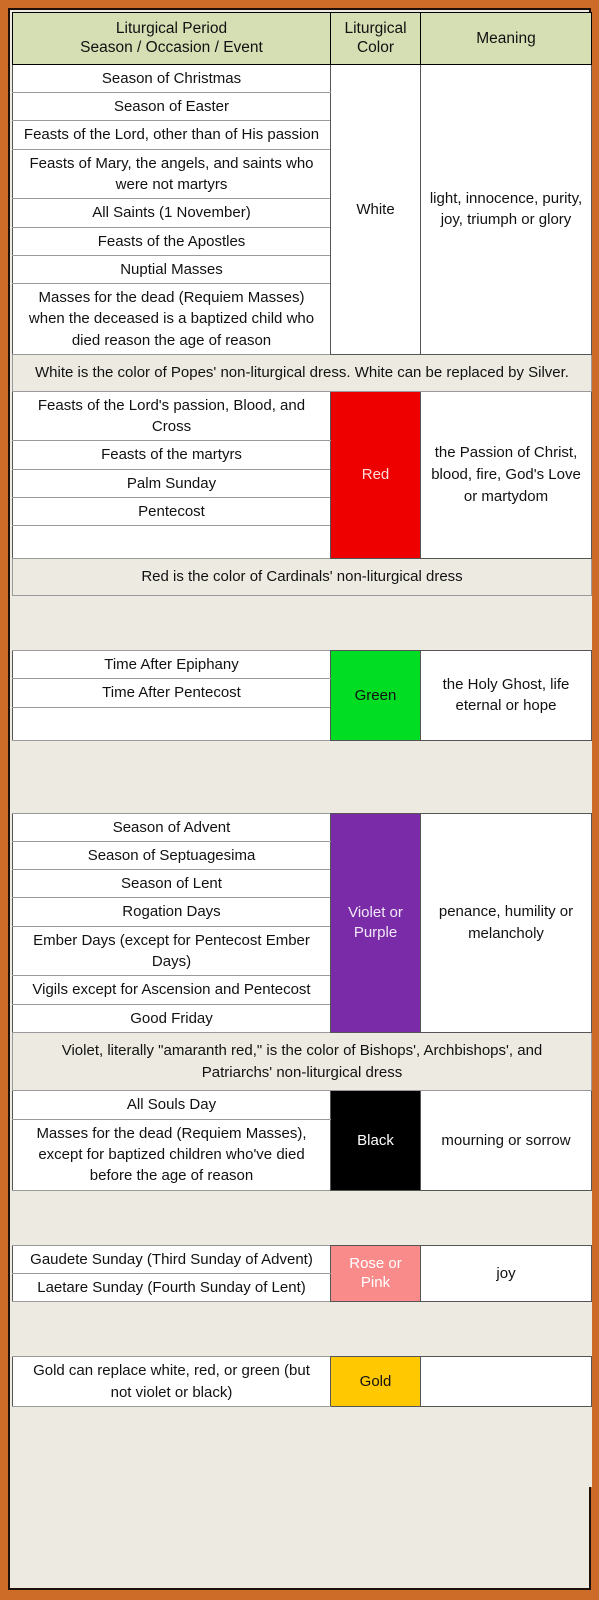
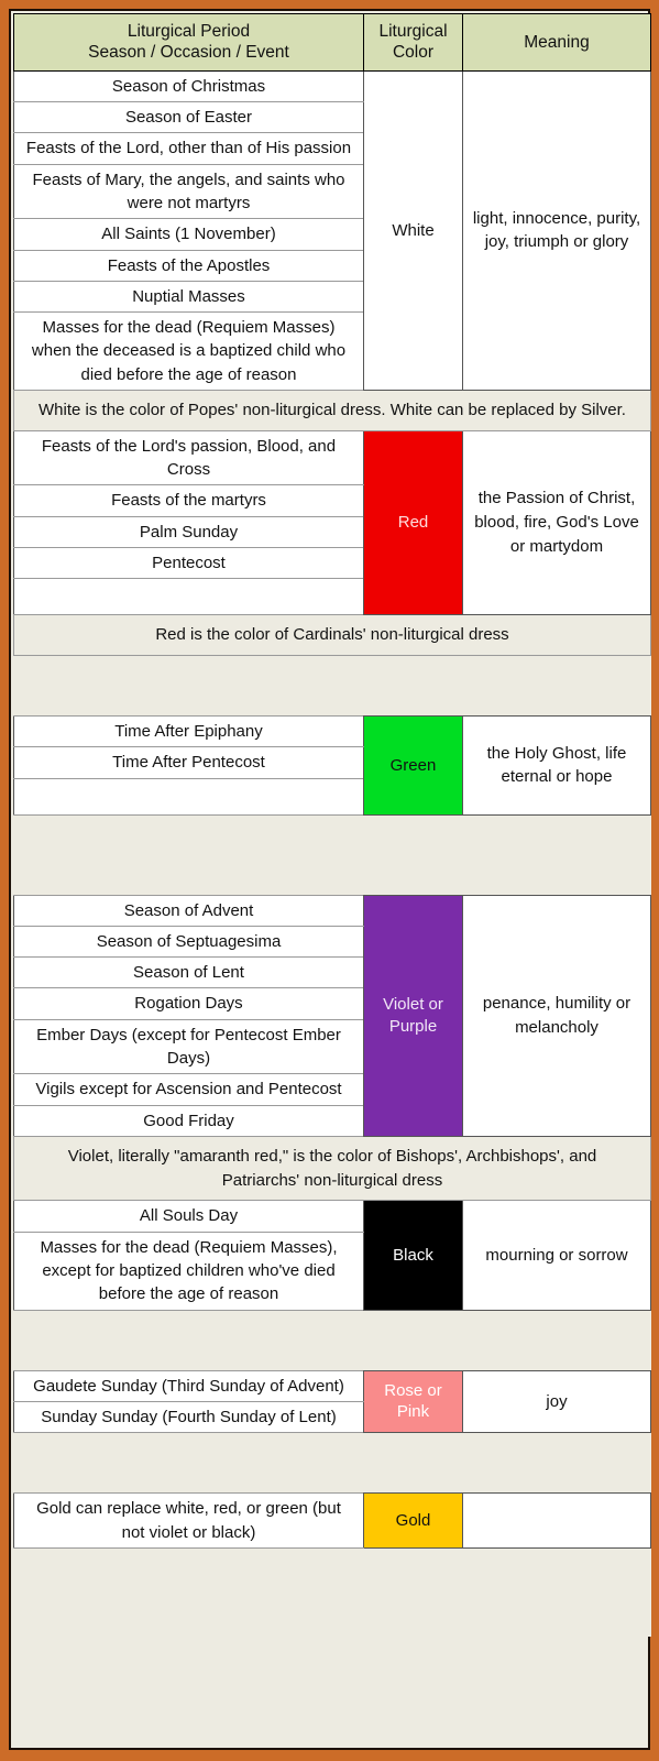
  Liturgical PeriodSeason / Occasion / Event	LiturgicalColor	Meaning
  Season of Christmas	White	light, innocence, purity, joy, triumph or glory
  Season of Easter
  Feasts of the Lord, other than of His passion
  Feasts of Mary, the angels, and saints who were not martyrs
  All Saints (1 November)
  Feasts of the Apostles
  Nuptial Masses
- Masses for the dead (Requiem Masses) when the deceased is a baptized child who died reason the age of reason
+ Masses for the dead (Requiem Masses) when the deceased is a baptized child who died before the age of reason
  White is the color of Popes' non-liturgical dress. White can be replaced by Silver.
  Feasts of the Lord's passion, Blood, and Cross	Red	the Passion of Christ, blood, fire, God's Love or martydom
  Feasts of the martyrs
  Palm Sunday
  Pentecost
  Red is the color of Cardinals' non-liturgical dress
  Time After Epiphany	Green	the Holy Ghost, life eternal or hope
  Time After Pentecost
  Season of Advent	Violet or Purple	penance, humility or melancholy
  Season of Septuagesima
  Season of Lent
  Rogation Days
  Ember Days (except for Pentecost Ember Days)
  Vigils except for Ascension and Pentecost
  Good Friday
  Violet, literally "amaranth red," is the color of Bishops', Archbishops', and Patriarchs' non-liturgical dress
  All Souls Day	Black	mourning or sorrow
  Masses for the dead (Requiem Masses), except for baptized children who've died before the age of reason
  Gaudete Sunday (Third Sunday of Advent)	Rose or Pink	joy
- Laetare Sunday (Fourth Sunday of Lent)
+ Sunday Sunday (Fourth Sunday of Lent)
  Gold can replace white, red, or green (but not violet or black)	Gold
